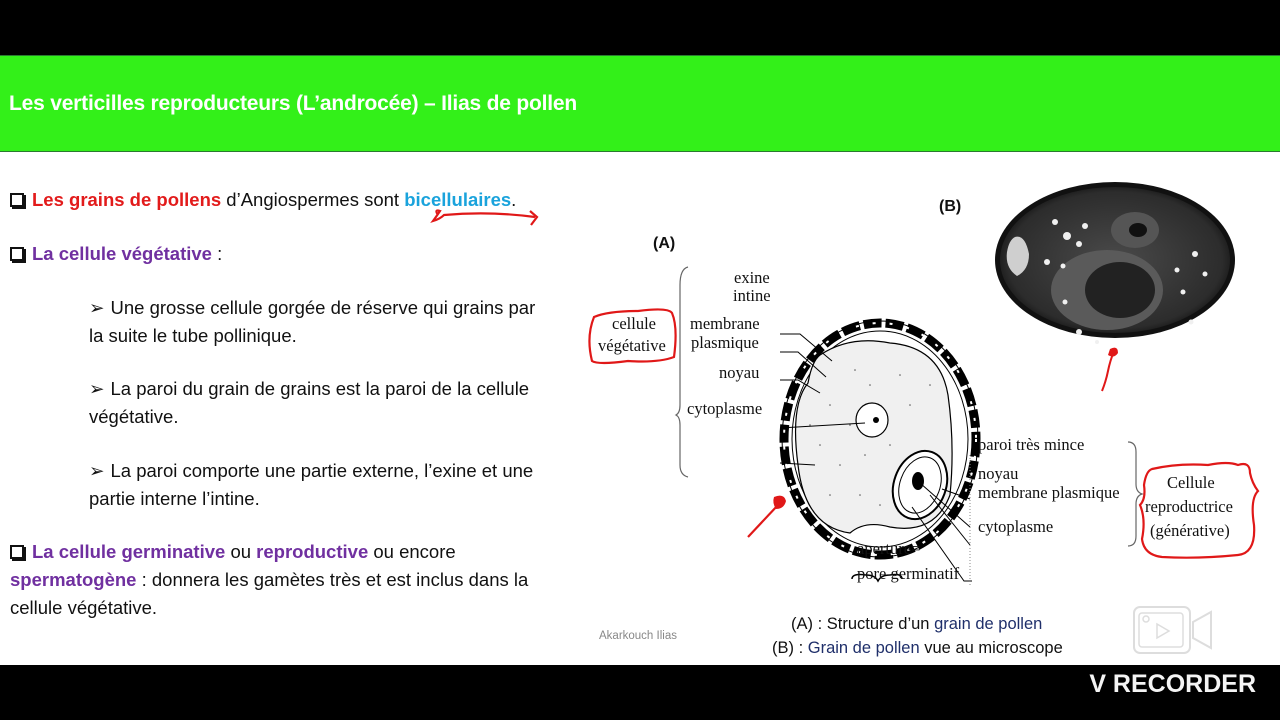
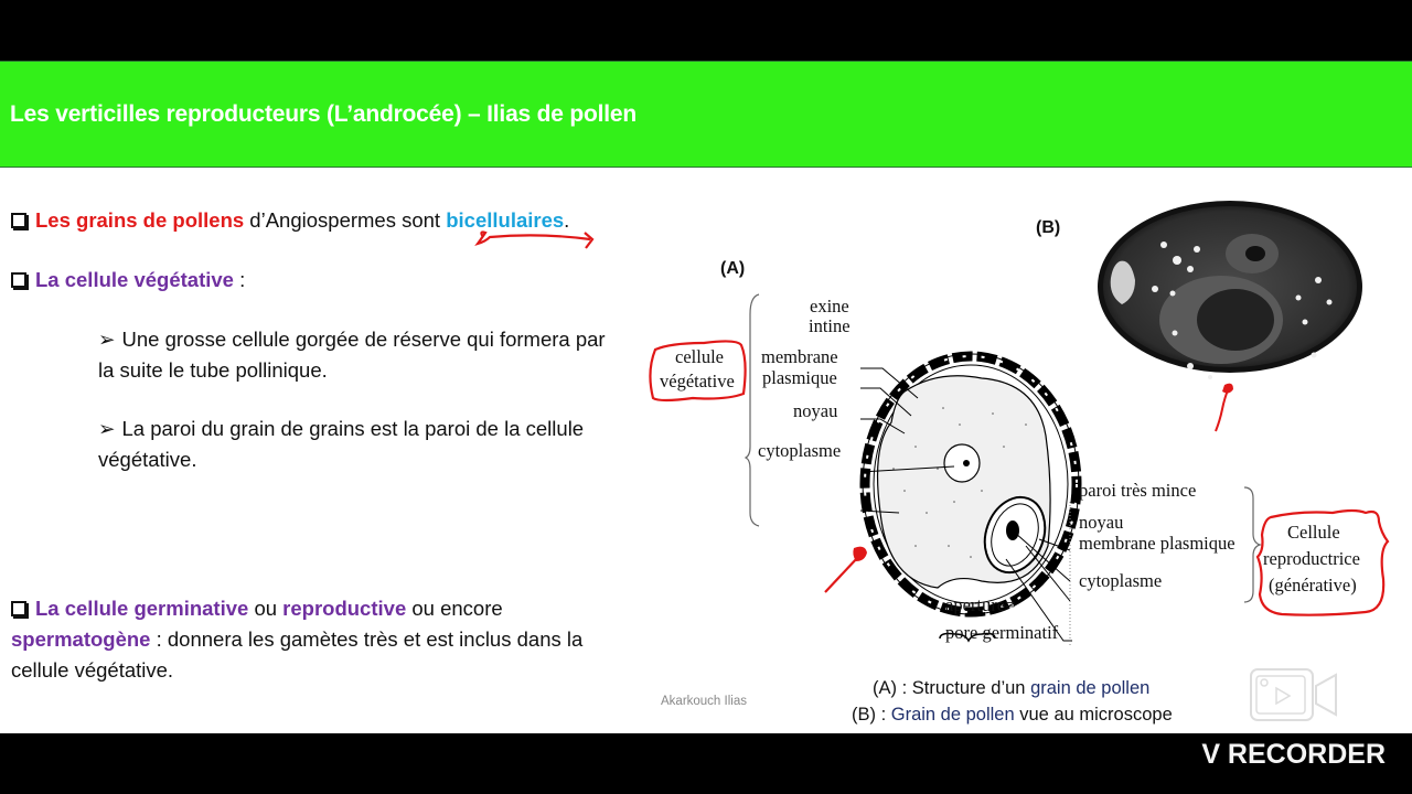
  Les verticilles reproducteurs (L’androcée) – Ilias de pollen
  Les grains de pollens d’Angiospermes sont bicellulaires.
  La cellule végétative :
- ➢ Une grosse cellule gorgée de réserve qui grains par
+ ➢ Une grosse cellule gorgée de réserve qui formera par
  la suite le tube pollinique.
  ➢ La paroi du grain de grains est la paroi de la cellule
  végétative.
- ➢ La paroi comporte une partie externe, l’exine et une
- partie interne l’intine.
  La cellule germinative ou reproductive ou encore
  spermatogène : donnera les gamètes très et est inclus dans la
  cellule végétative.
  Akarkouch Ilias
  (A)
  exine
  intine
  membrane
  plasmique
  noyau
  cytoplasme
  cellule
  végétative
  paroi très mince
  noyau
  membrane plasmique
  cytoplasme
  Cellule
  reproductrice
  (générative)
  aperture=
  pore germinatif
  (B)
  (A) : Structure d’un grain de pollen
  (B) : Grain de pollen vue au microscope
  V RECORDER
